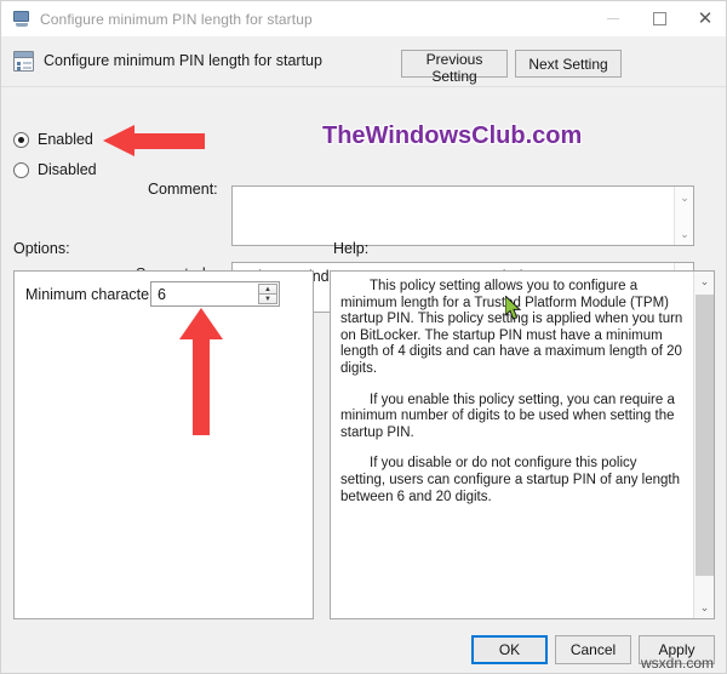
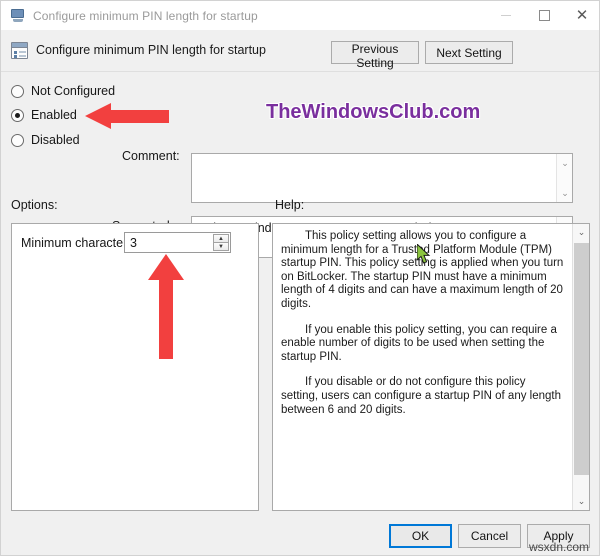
  Configure minimum PIN length for startup
  ✕
  Configure minimum PIN length for startup
  Previous Setting
  Next Setting
+ Not Configured
  Enabled
  Disabled
  Comment:
  ⌄
  ⌄
  TheWindowsClub.com
  Options:
  Help:
  Minimum characte
- 6
+ 3
  This policy setting allows you to configure a minimum length for a Trustd Platform Module (TPM) startup PIN. This policy setting is applied when you turn on BitLocker. The startup PIN must have a minimum length of 4 digits and can have a maximum length of 20 digits.
- If you enable this policy setting, you can require a minimum number of digits to be used when setting the startup PIN.
+ If you enable this policy setting, you can require a enable number of digits to be used when setting the startup PIN.
  If you disable or do not configure this policy setting, users can configure a startup PIN of any length between 6 and 20 digits.
  ⌄
  ⌄
  OK
  Cancel
  Apply
  wsxdn.com
